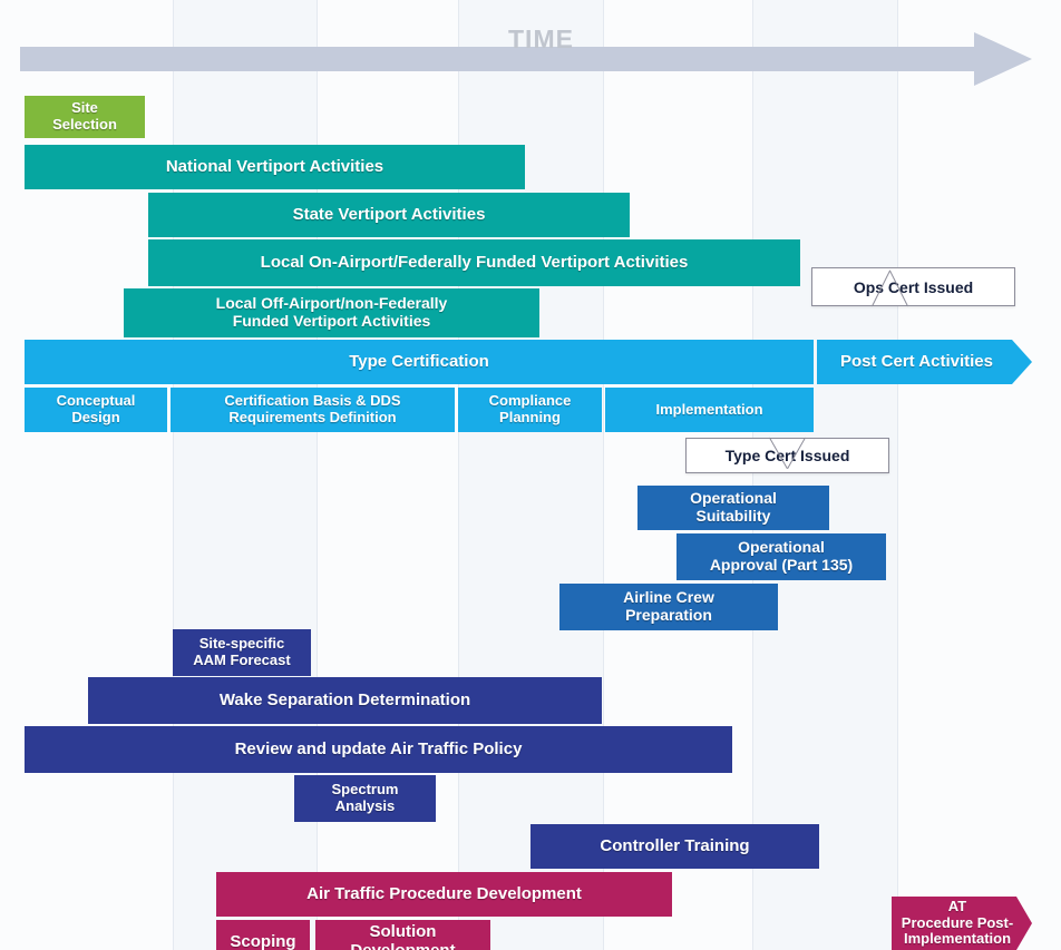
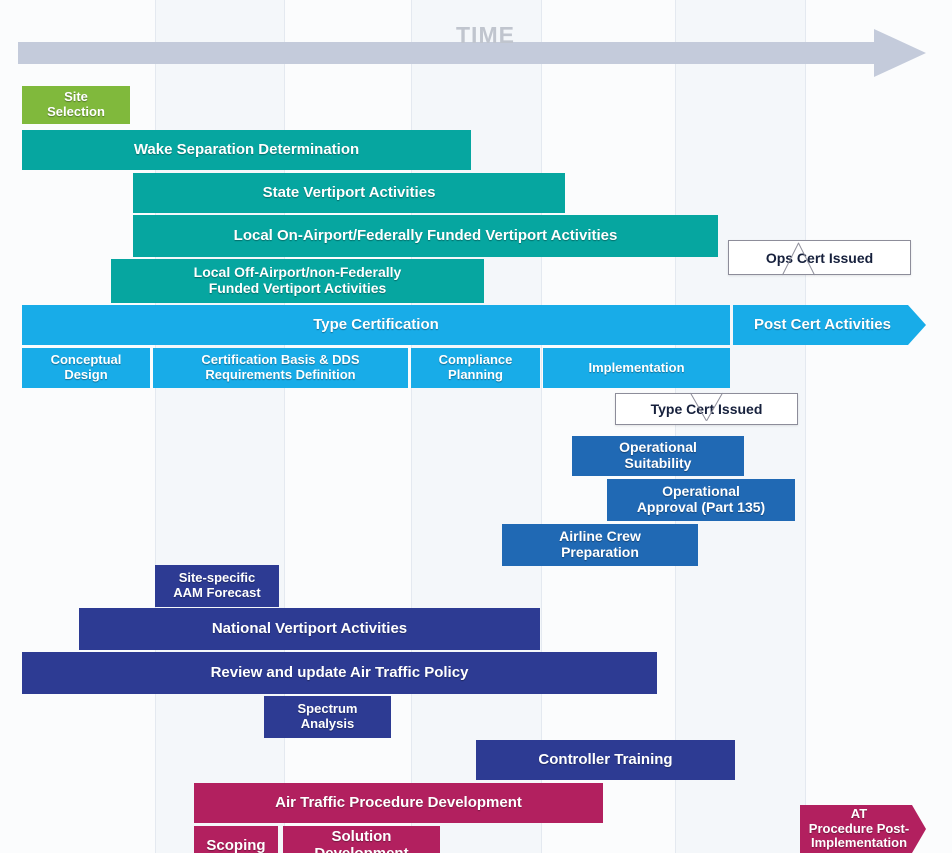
  TIME
  Site
  Selection
- National Vertiport Activities
+ Wake Separation Determination
  State Vertiport Activities
  Local On-Airport/Federally Funded Vertiport Activities
  Local Off-Airport/non-Federally
  Funded Vertiport Activities
  Type Certification
  Post Cert Activities
  Conceptual
  Design
  Certification Basis & DDS
  Requirements Definition
  Compliance
  Planning
  Implementation
  Operational
  Suitability
  Operational
  Approval (Part 135)
  Airline Crew
  Preparation
  Site-specific
  AAM Forecast
- Wake Separation Determination
+ National Vertiport Activities
  Review and update Air Traffic Policy
  Spectrum
  Analysis
  Controller Training
  Air Traffic Procedure Development
  Scoping
  Solution
  AT
  Procedure Post-
  Implementation
  Ops Cert Issued
  Type Cr Issued
